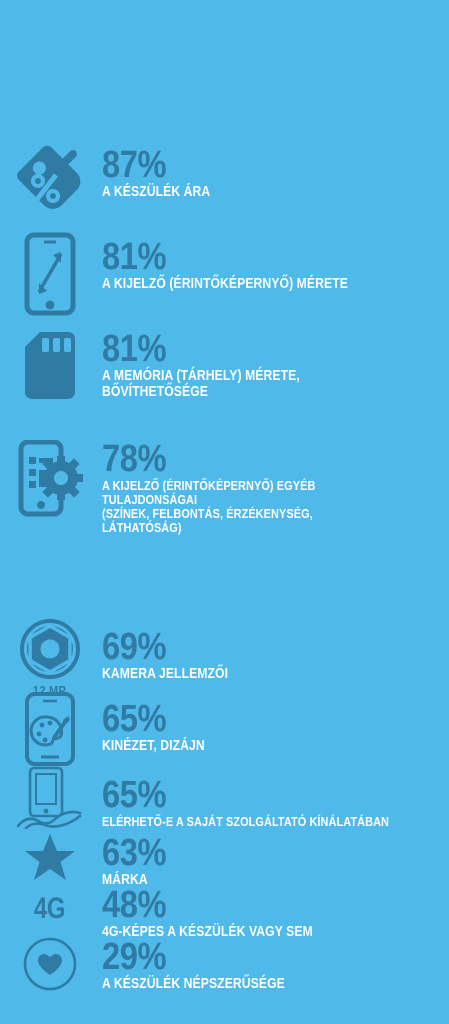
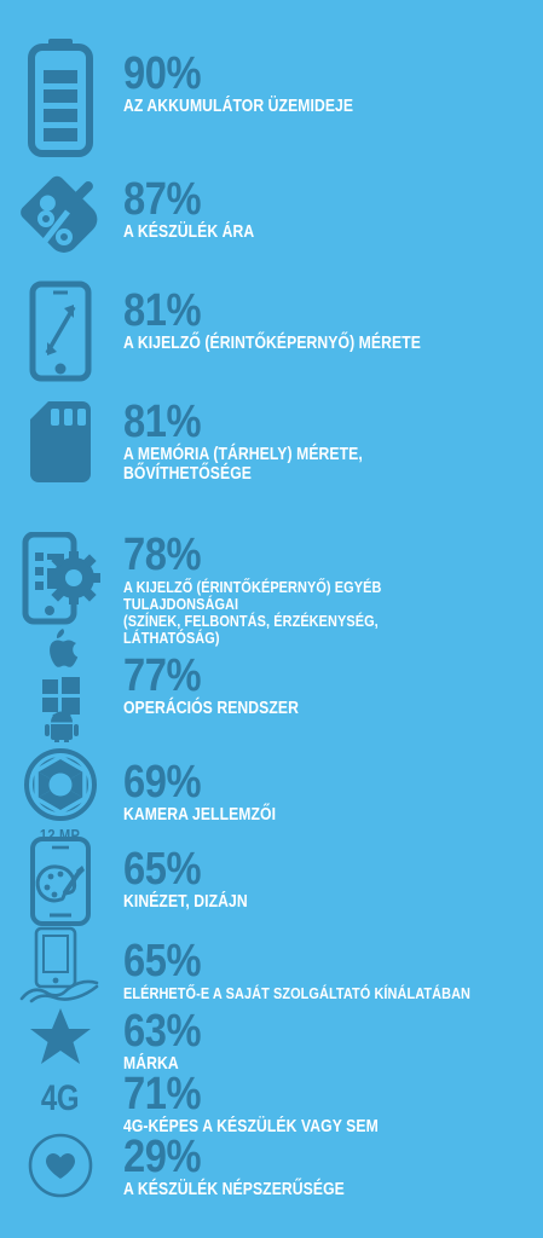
+ 90%
+ AZ AKKUMULÁTOR ÜZEMIDEJE
  87%
  A KÉSZÜLÉK ÁRA
  81%
  A KIJELZŐ (ÉRINTŐKÉPERNYŐ) MÉRETE
  81%
  A MEMÓRIA (TÁRHELY) MÉRETE,
  BŐVÍTHETŐSÉGE
  78%
  A KIJELZŐ (ÉRINTŐKÉPERNYŐ) EGYÉB TULAJDONSÁGAI
  (SZÍNEK, FELBONTÁS, ÉRZÉKENYSÉG, LÁTHATÓSÁG)
+ 77%
+ OPERÁCIÓS RENDSZER
  12 MP
  69%
  KAMERA JELLEMZŐI
  65%
  KINÉZET, DIZÁJN
  65%
  ELÉRHETŐ-E A SAJÁT SZOLGÁLTATÓ KÍNÁLATÁBAN
  63%
  MÁRKA
  4G
- 48%
+ 71%
  4G-KÉPES A KÉSZÜLÉK VAGY SEM
  29%
  A KÉSZÜLÉK NÉPSZERŰSÉGE
